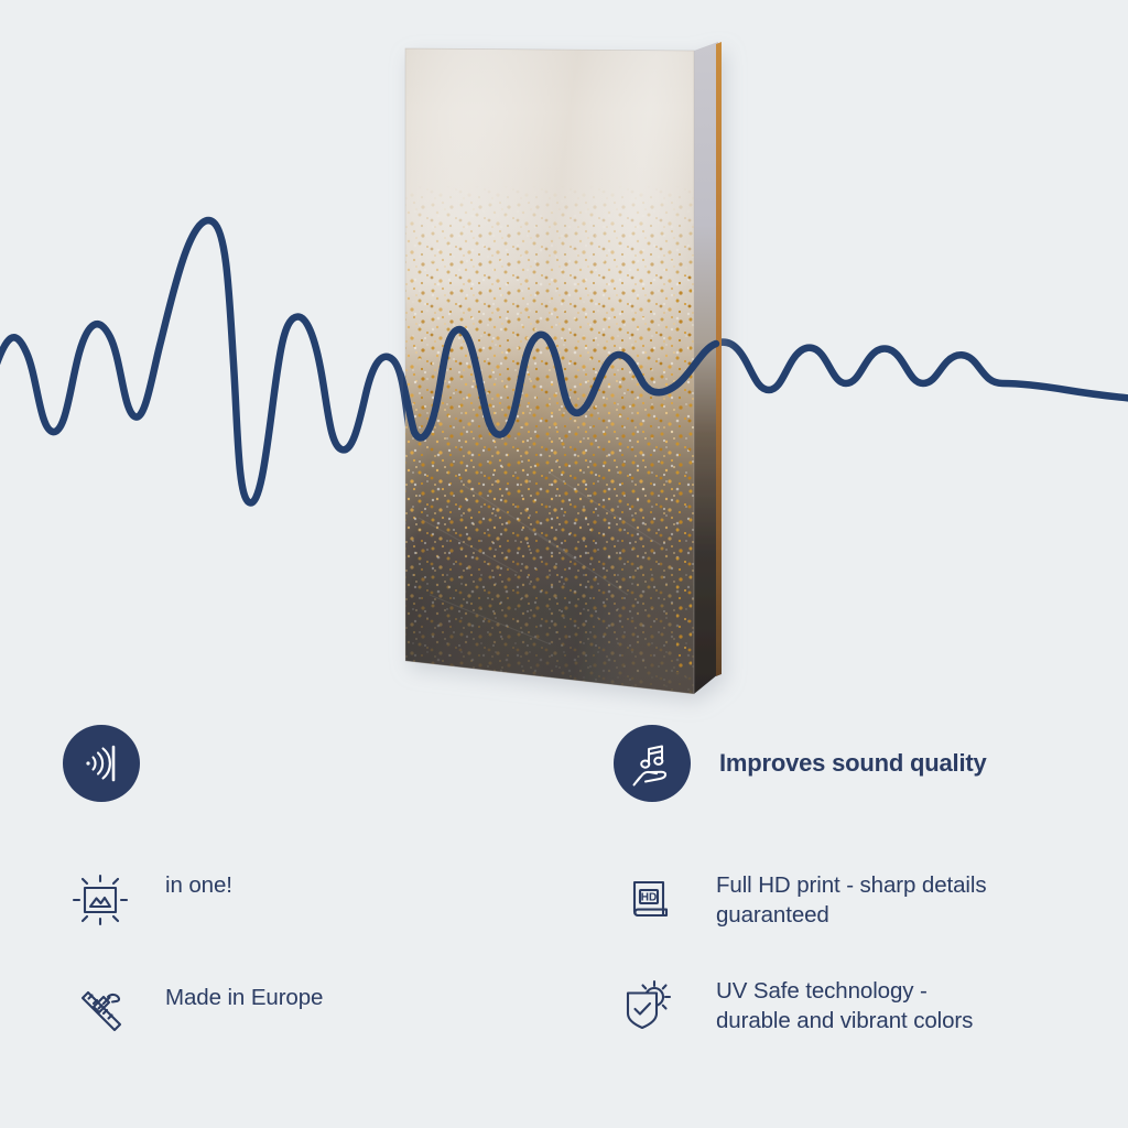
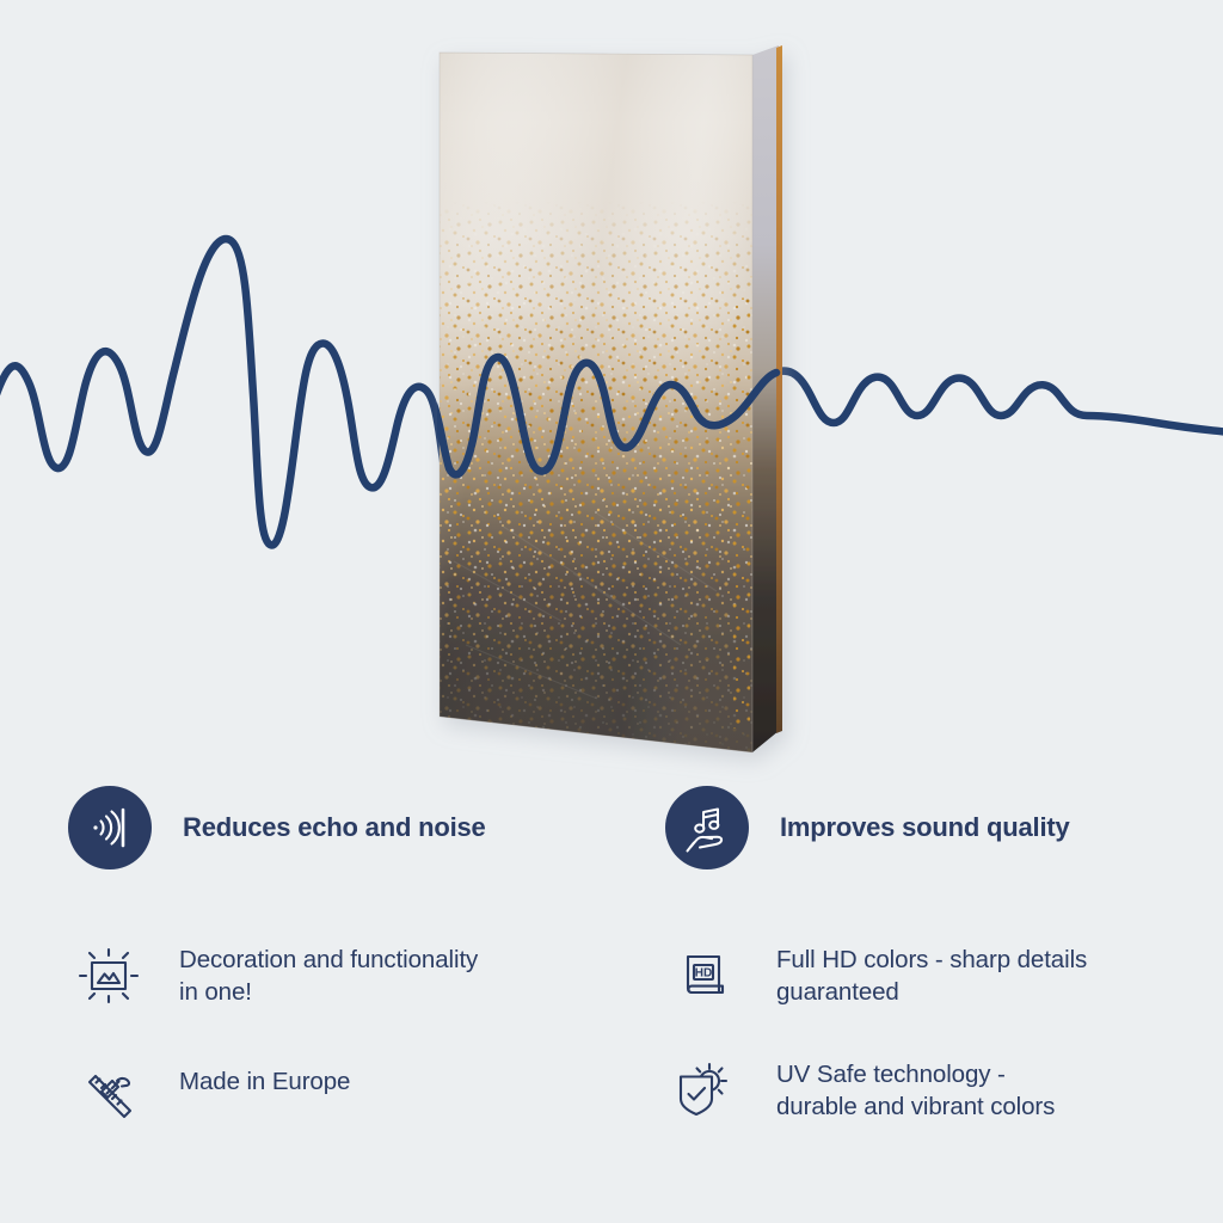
+ Reduces echo and noise
  Improves sound quality
+ Decoration and functionality
  in one!
  HD
- Full HD print - sharp details
+ Full HD colors - sharp details
  guaranteed
  Made in Europe
  UV Safe technology -
  durable and vibrant colors
